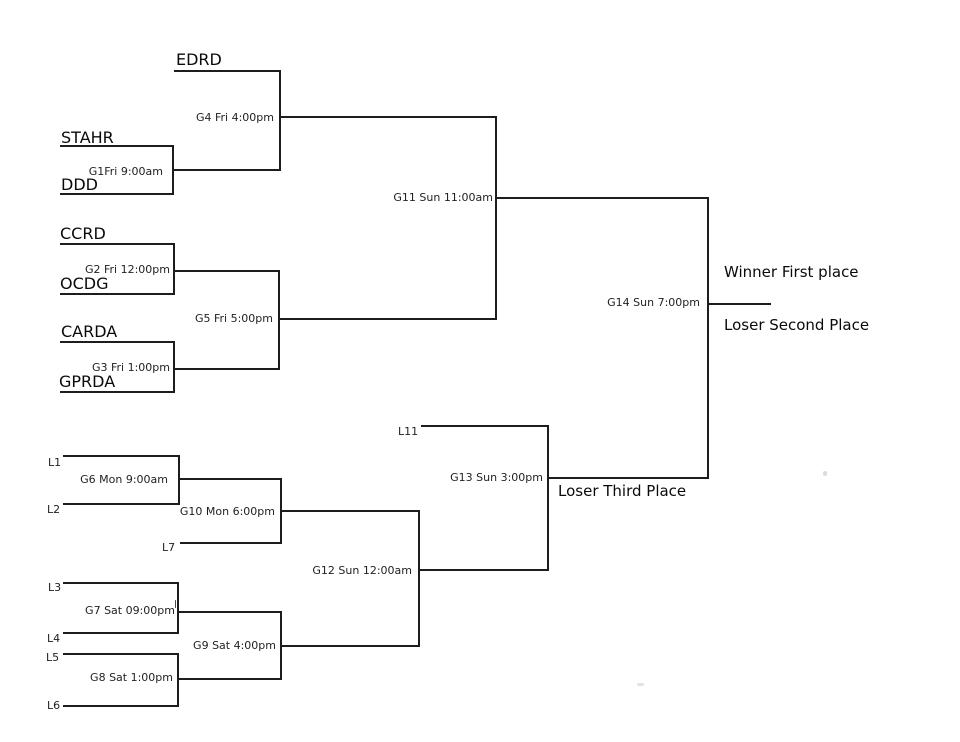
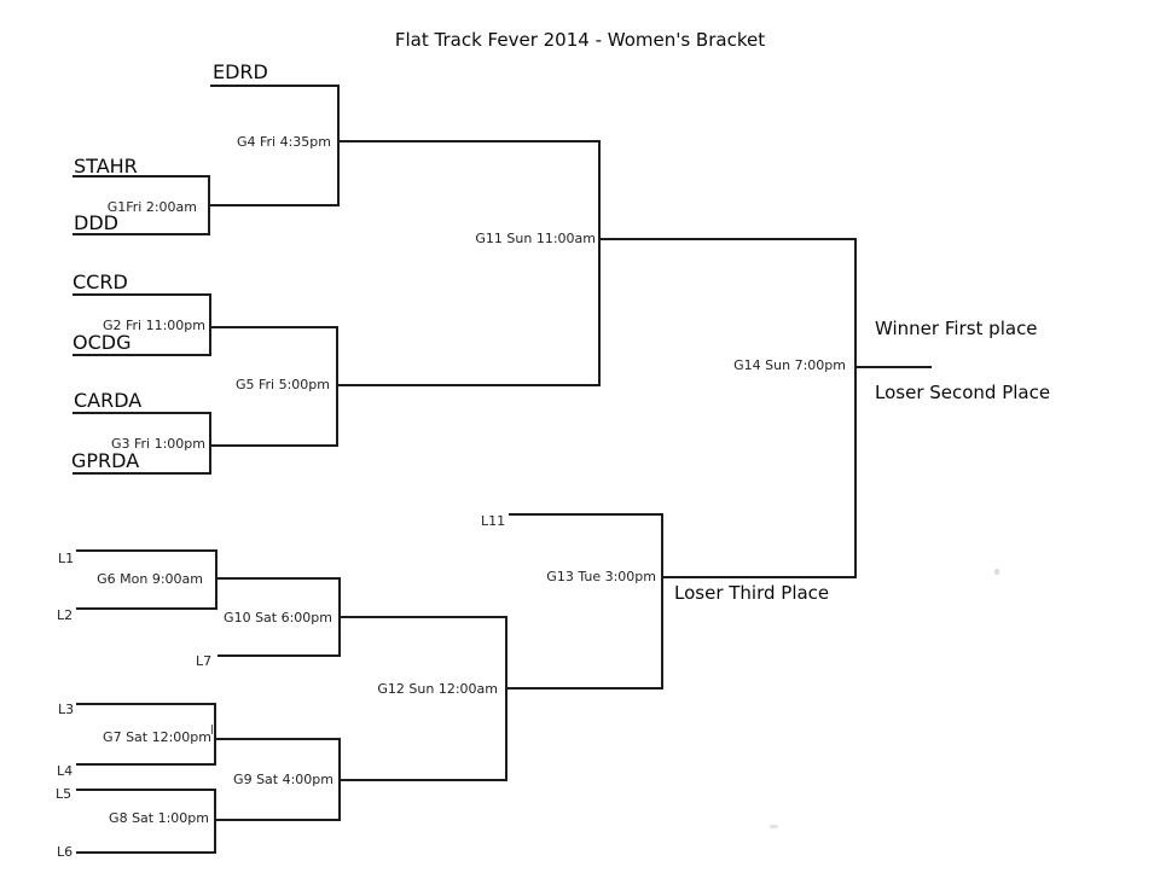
+ Flat Track Fever 2014 - Women's Bracket
  EDRD
  STAHR
  DDD
  CCRD
  OCDG
  CARDA
  GPRDA
- G1Fri 9:00am
+ G1Fri 2:00am
- G2 Fri 12:00pm
+ G2 Fri 11:00pm
  G3 Fri 1:00pm
- G4 Fri 4:00pm
+ G4 Fri 4:35pm
  G5 Fri 5:00pm
  G6 Mon 9:00am
- G7 Sat 09:00pm
+ G7 Sat 12:00pm
  G8 Sat 1:00pm
  G9 Sat 4:00pm
- G10 Mon 6:00pm
+ G10 Sat 6:00pm
  G11 Sun 11:00am
  G12 Sun 12:00am
- G13 Sun 3:00pm
+ G13 Tue 3:00pm
  G14 Sun 7:00pm
  L1
  L2
  L3
  L4
  L5
  L6
  L7
  L11
  Winner First place
  Loser Second Place
  Loser Third Place
